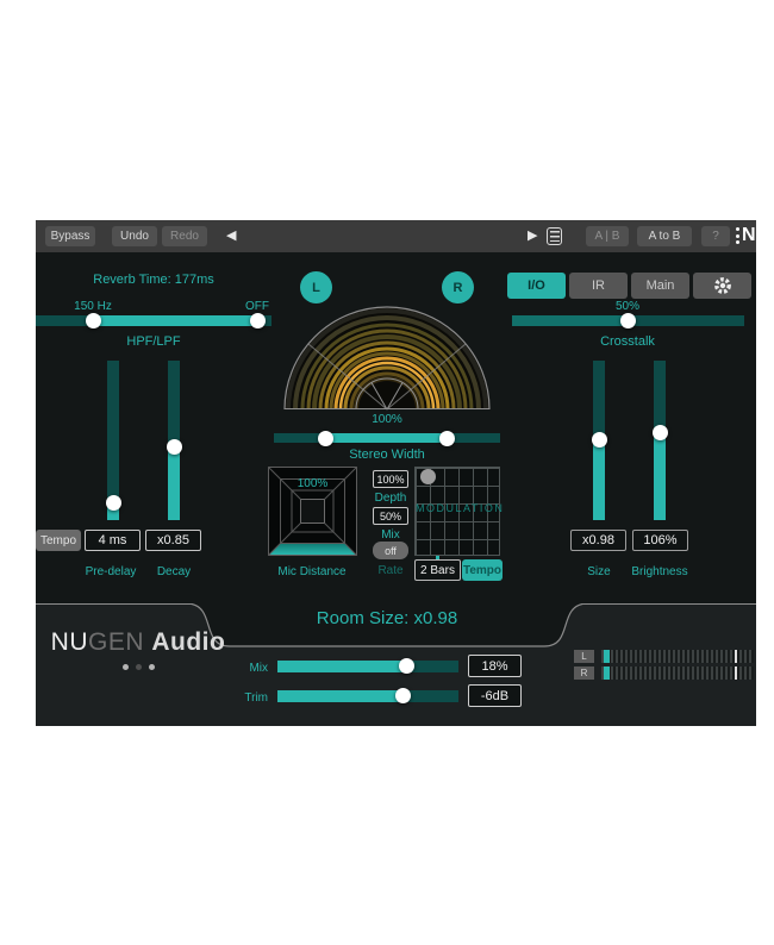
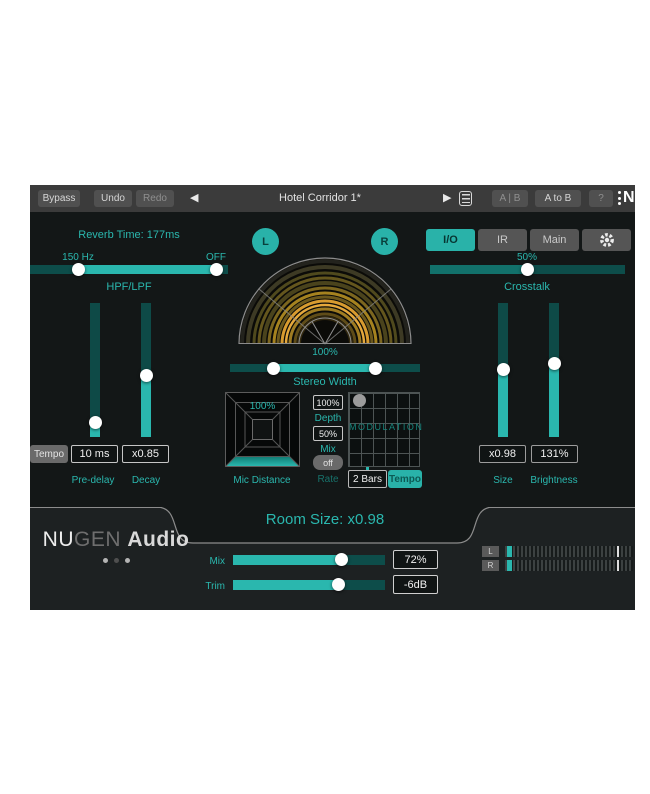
  Bypass
  Undo
  Redo
  ◀
+ Hotel Corridor 1*
  ▶
  A | B
  A to B
  ?
  N
  Reverb Time: 177ms
  150 Hz
  OFF
  HPF/LPF
  Tempo
- 4 ms
+ 10 ms
  x0.85
  Pre-delay
  Decay
  L
  R
  100%
  Stereo Width
  100%
  Mic Distance
  100%
  Depth
  50%
  Mix
  off
  Rate
  MODULATION
  2 Bars
  Tempo
  I/O
  IR
  Main
  50%
  Crosstalk
  x0.98
- 106%
+ 131%
  Size
  Brightness
  Room Size: x0.98
  NUGEN Audio
  Mix
- 18%
+ 72%
  Trim
  -6dB
  L
  R
